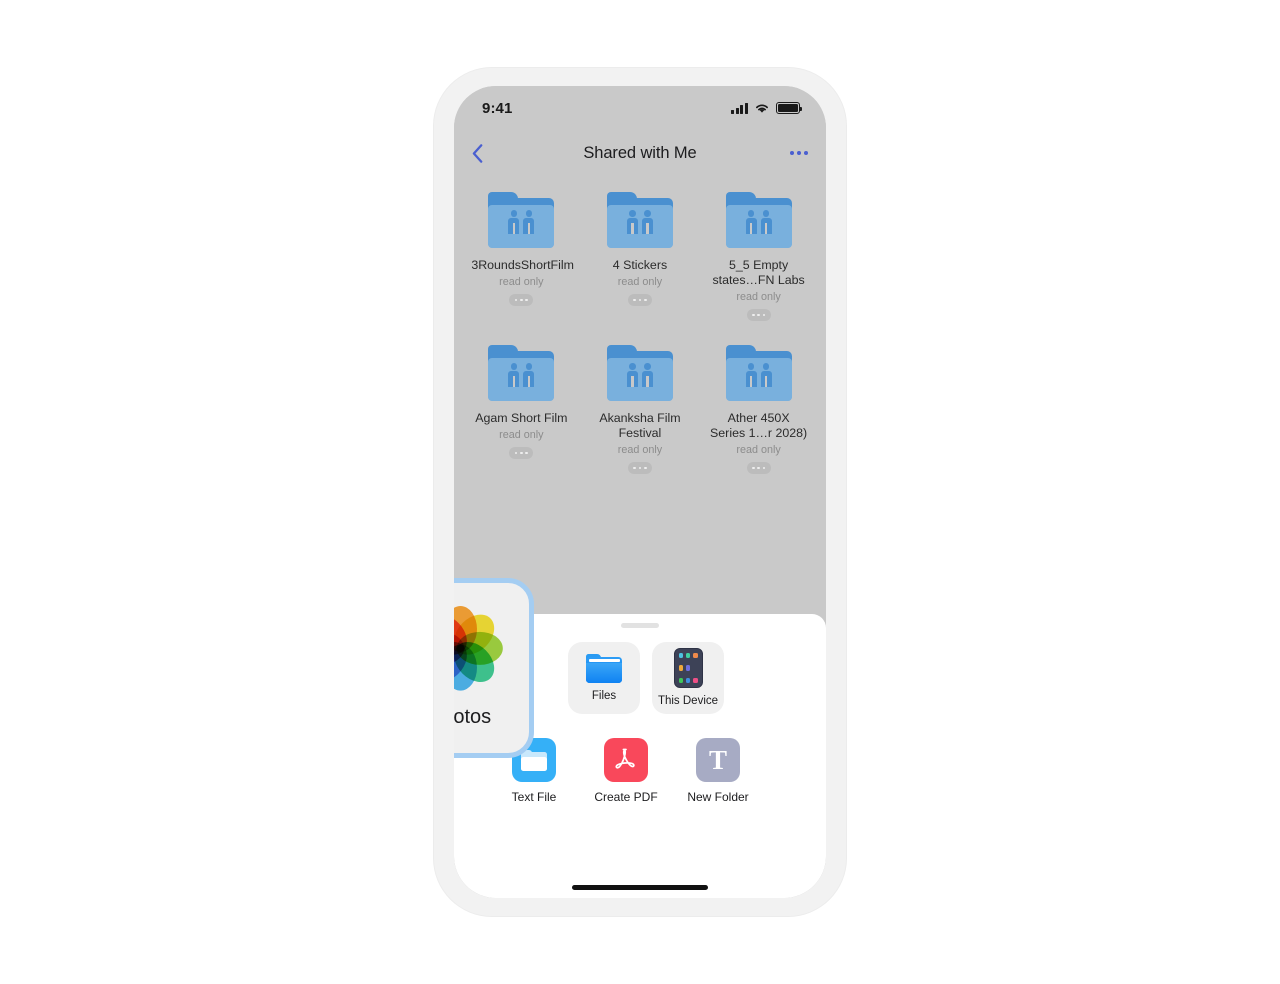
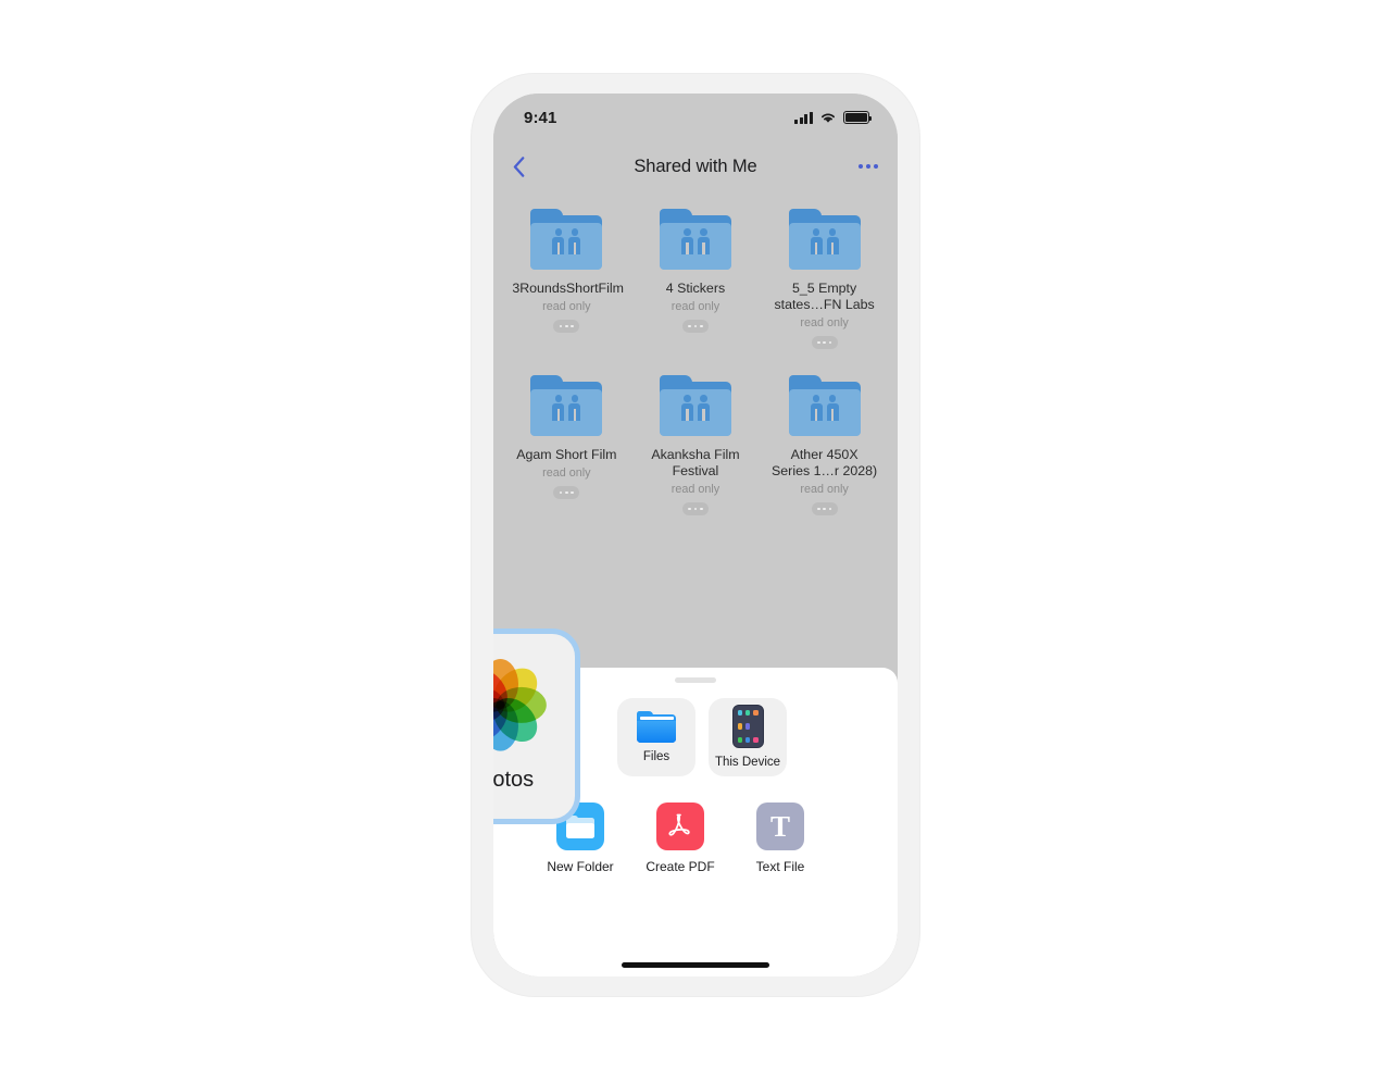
  9:41
  Shared with Me
  3RoundsShortFilm
  read only
  4 Stickers
  read only
  5_5 Empty states…FN Labs
  read only
  Agam Short Film
  read only
  Akanksha Film Festival
  read only
  Ather 450X Series 1…r 2028)
  read only
  Files
  This Device
- Text File
+ New Folder
  Create PDF
  T
- New Folder
+ Text File
